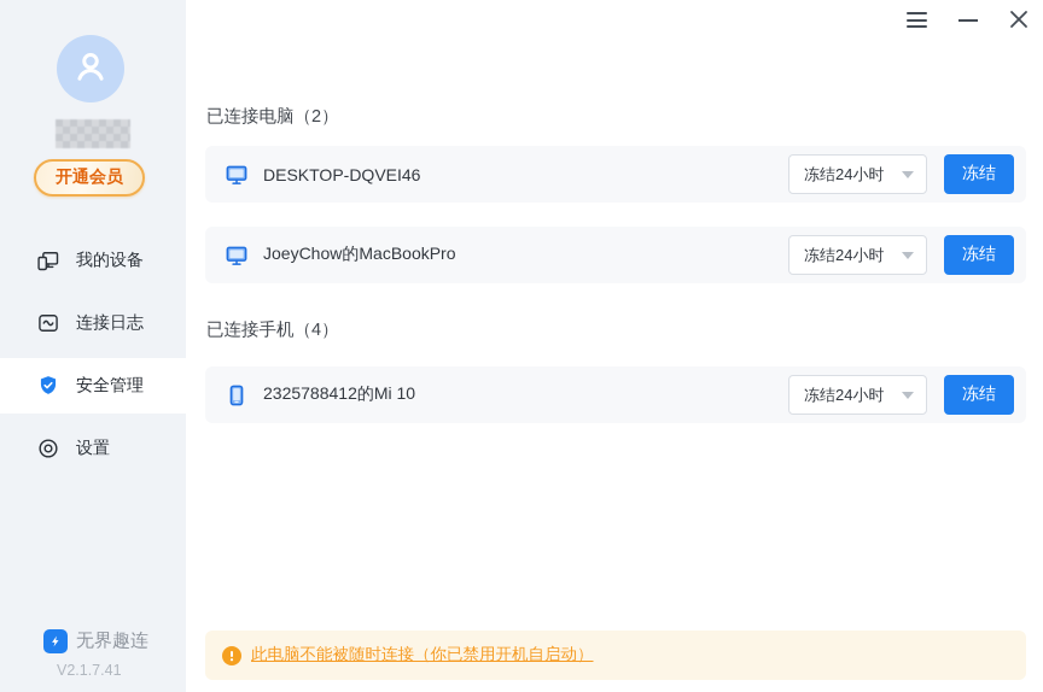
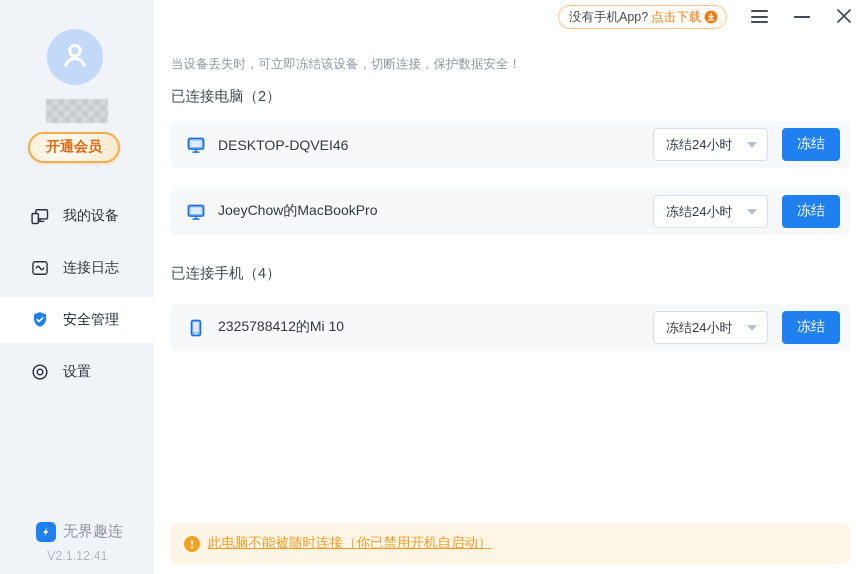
  开通会员
  我的设备
  连接日志
  安全管理
  设置
  无界趣连
- V2.1.7.41
+ V2.1.12.41
+ 没有手机App?
+ 点击下载
+ 当设备丢失时，可立即冻结该设备，切断连接，保护数据安全！
  已连接电脑（2）
  DESKTOP-DQVEI46
  冻结24小时
  冻结
  JoeyChow的MacBookPro
  冻结24小时
  冻结
  已连接手机（4）
  2325788412的Mi 10
  冻结24小时
  冻结
  此电脑不能被随时连接（你已禁用开机自启动）
